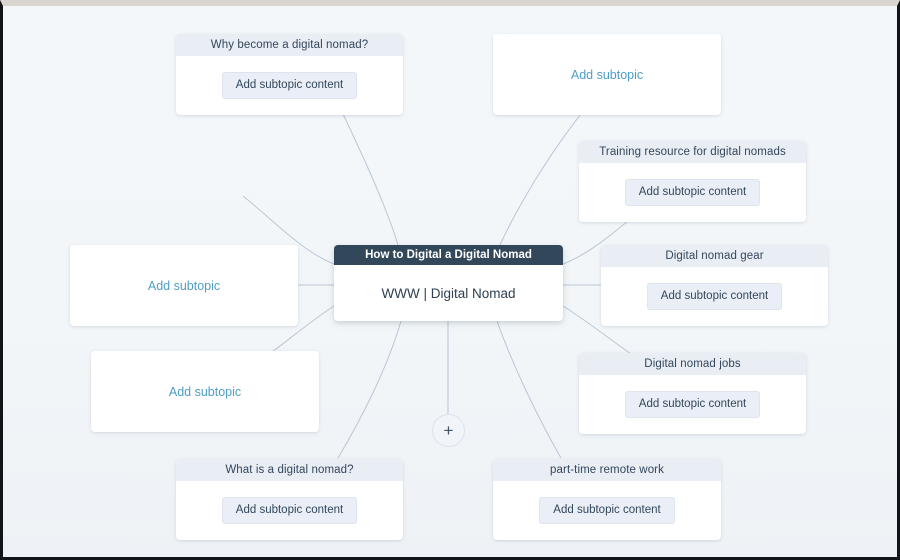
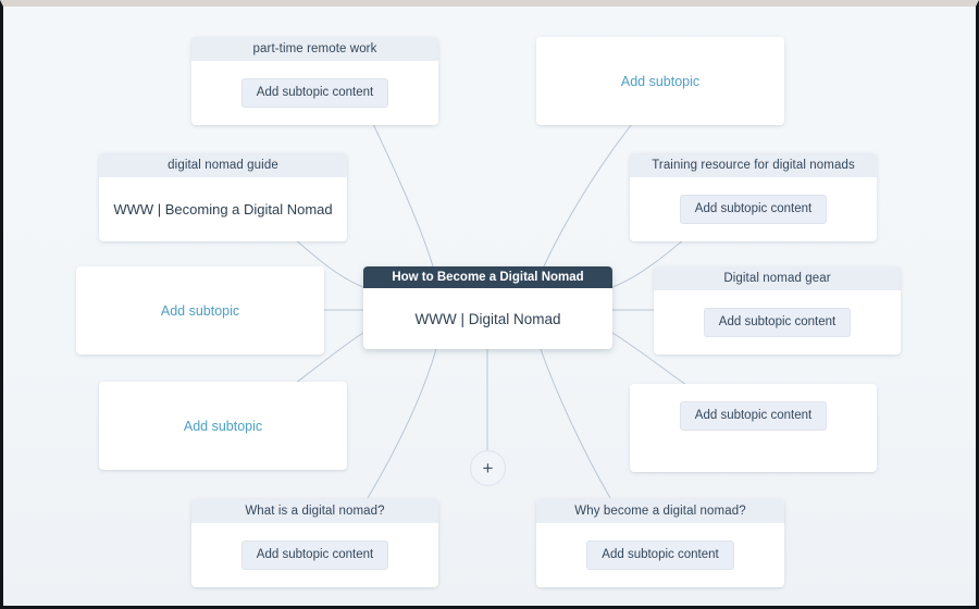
- Why become a digital nomad?
+ part-time remote work
  Add subtopic content
  Add subtopic
+ digital nomad guide
+ WWW | Becoming a Digital Nomad
  Training resource for digital nomads
  Add subtopic content
  Add subtopic
  Digital nomad gear
  Add subtopic content
  Add subtopic
- Digital nomad jobs
  Add subtopic content
  What is a digital nomad?
  Add subtopic content
- part-time remote work
+ Why become a digital nomad?
  Add subtopic content
- How to Digital a Digital Nomad
+ How to Become a Digital Nomad
  WWW | Digital Nomad
  +
